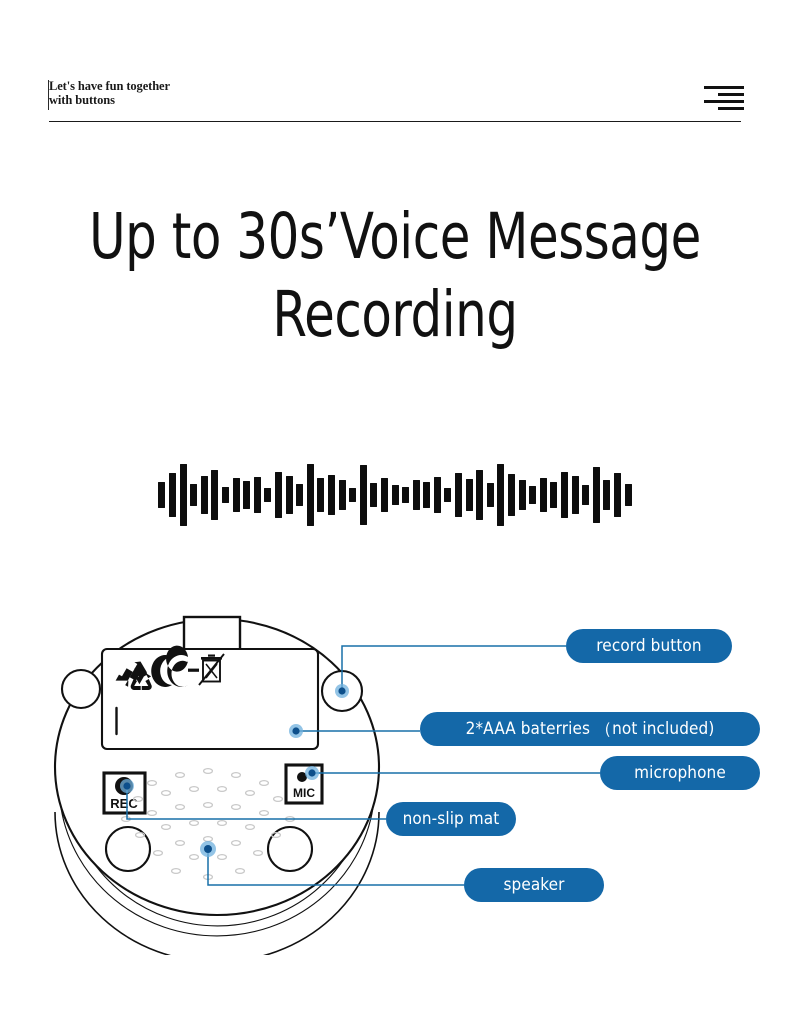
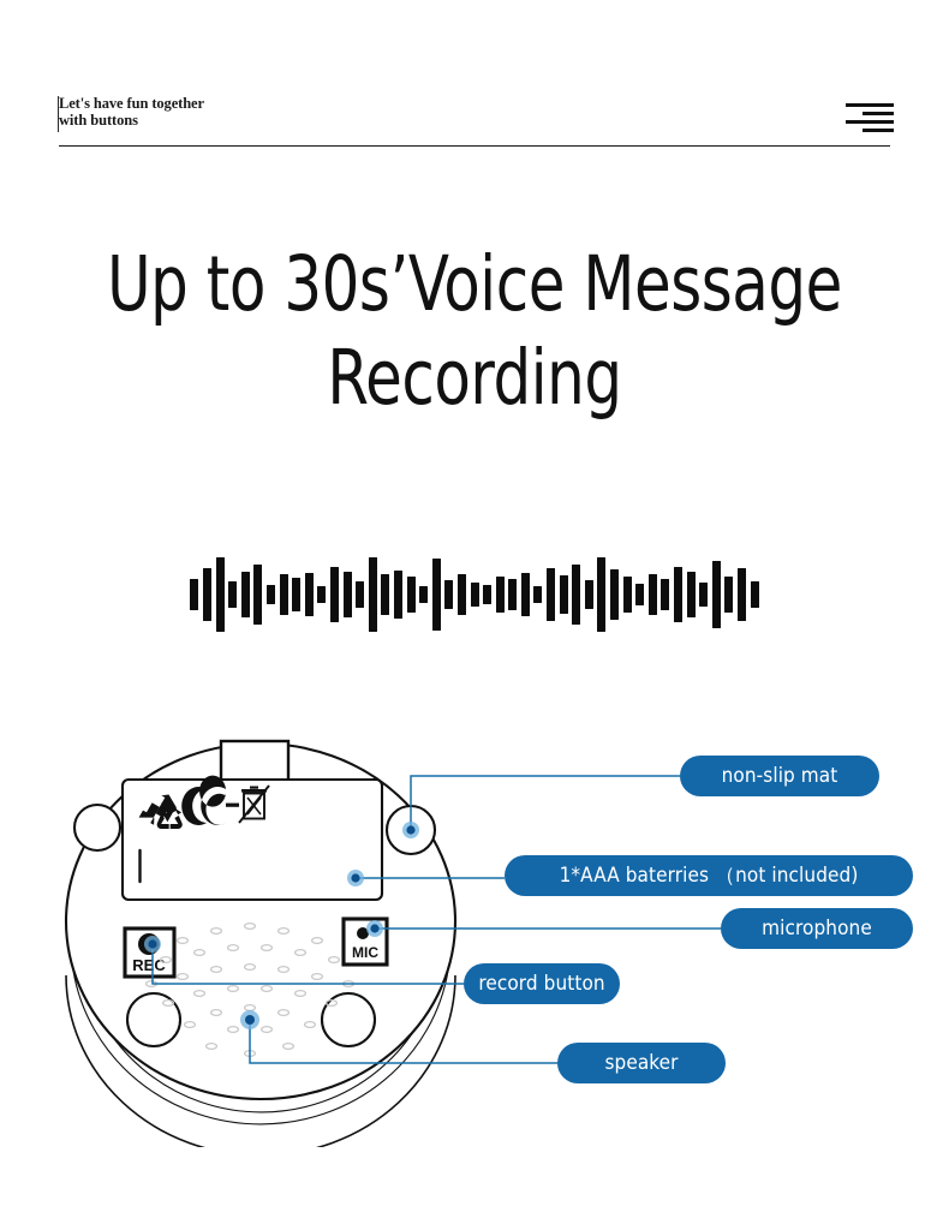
  Let's have fun together
  with buttons
  Up to 30s’Voice Message
  Recording
  REC
  MIC
- record button
+ non-slip mat
- 2*AAA baterries （not included)
+ 1*AAA baterries （not included)
  microphone
- non-slip mat
+ record button
  speaker
